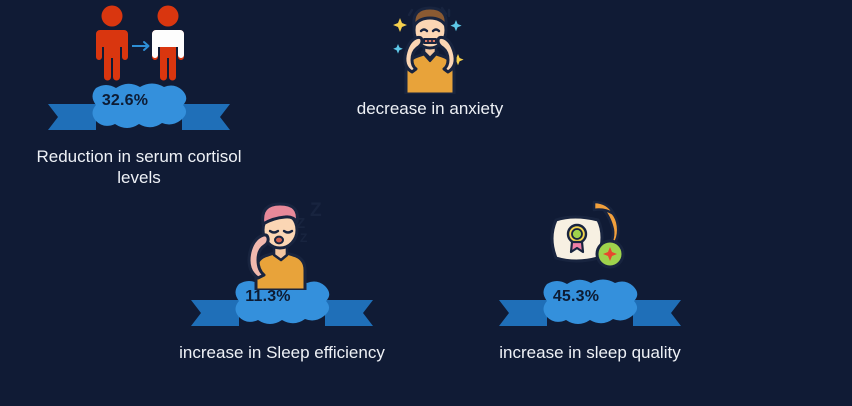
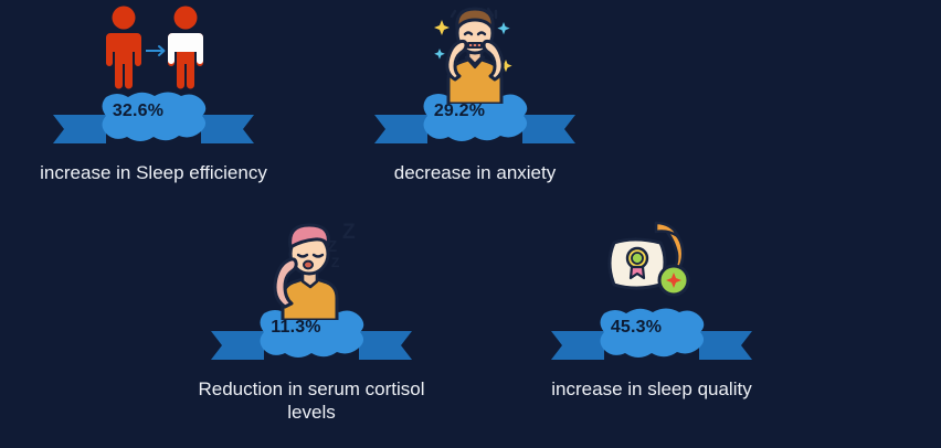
  32.6%
- Reduction in serum cortisol levels
+ increase in Sleep efficiency
+ 29.2%
  decrease in anxiety
  11.3%
- increase in Sleep efficiency
+ Reduction in serum cortisol levels
  45.3%
  increase in sleep quality
